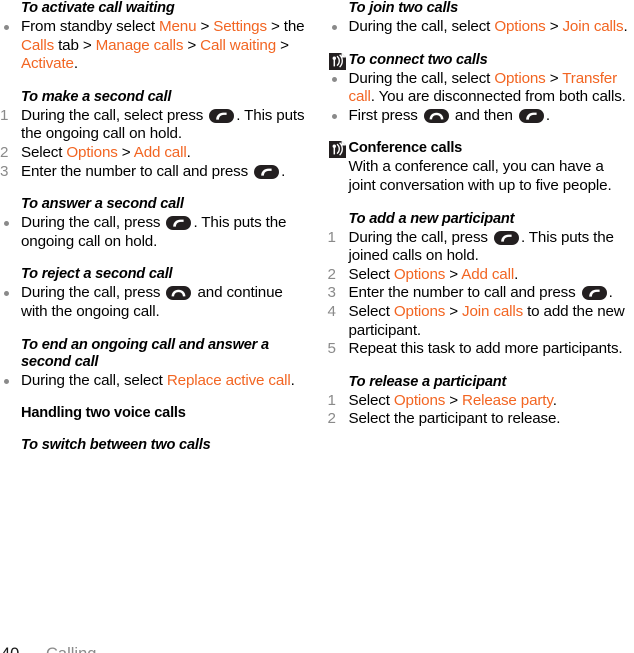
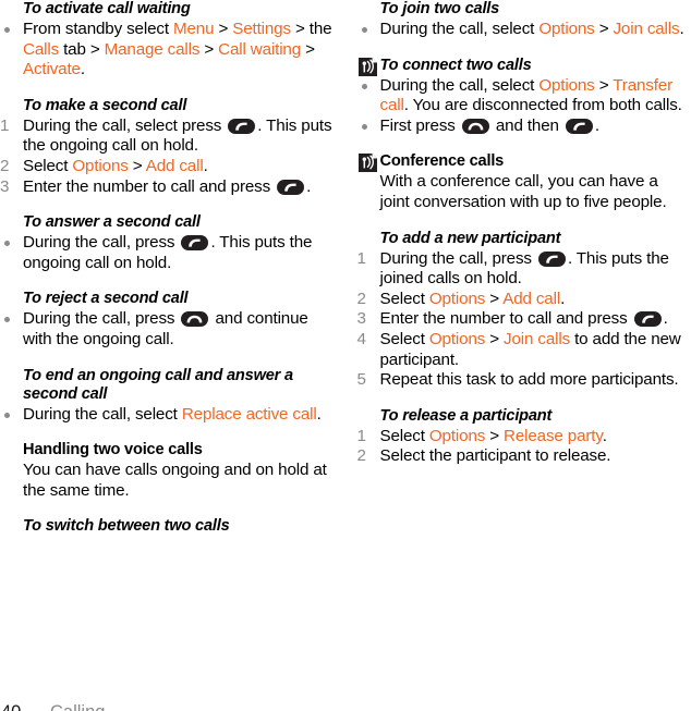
  To activate call waiting
  From standby select Menu > Settings > the Calls tab > Manage calls > Call waiting > Activate.
  To make a second call
  1
  During the call, select press . This puts the ongoing call on hold.
  2
  Select Options > Add call.
  3
  Enter the number to call and press .
  To answer a second call
  During the call, press . This puts the ongoing call on hold.
  To reject a second call
  During the call, press and continue with the ongoing call.
  To end an ongoing call and answer a second call
  During the call, select Replace active call.
  Handling two voice calls
+ You can have calls ongoing and on hold at the same time.
  To switch between two calls
  To join two calls
  During the call, select Options > Join calls.
  To connect two calls
  During the call, select Options > Transfer call. You are disconnected from both calls.
  First press and then .
  Conference calls
  With a conference call, you can have a joint conversation with up to five people.
  To add a new participant
  1
  During the call, press . This puts the joined calls on hold.
  2
  Select Options > Add call.
  3
  Enter the number to call and press .
  4
  Select Options > Join calls to add the new participant.
  5
  Repeat this task to add more participants.
  To release a participant
  1
  Select Options > Release party.
  2
  Select the participant to release.
